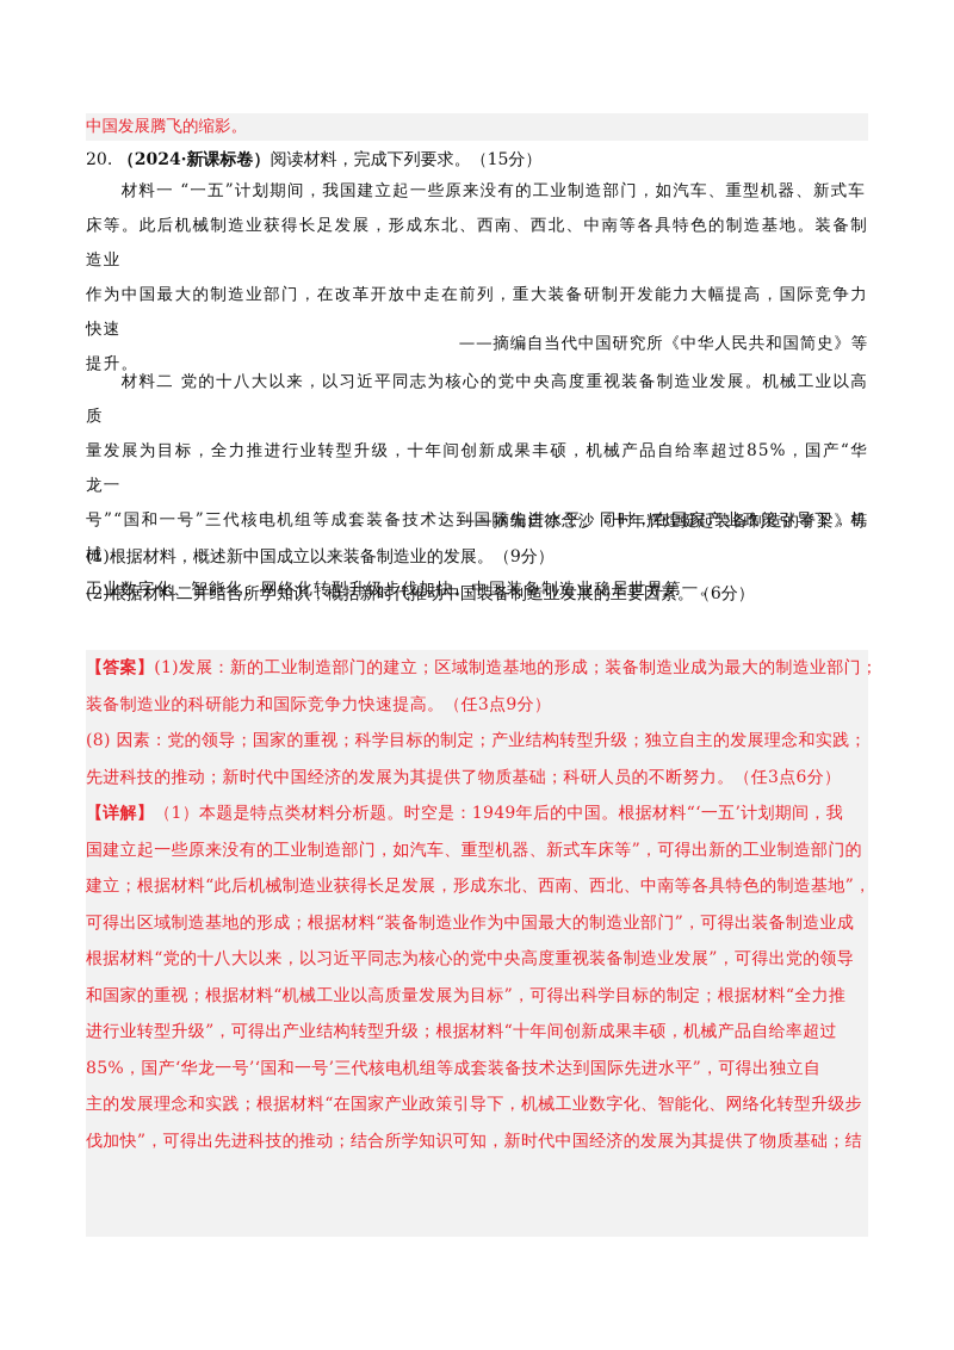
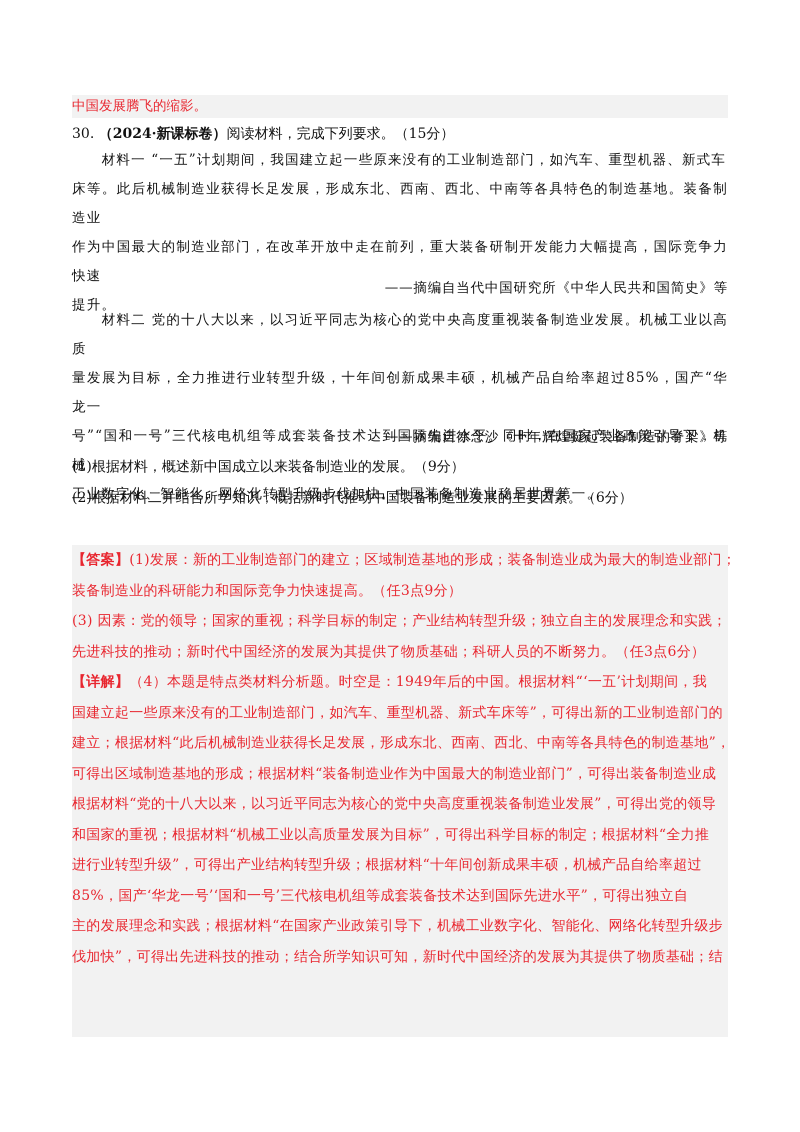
  中国发展腾飞的缩影。
- 20. （2024·新课标卷）阅读材料，完成下列要求。（15分）
+ 30. （2024·新课标卷）阅读材料，完成下列要求。（15分）
  材料一 “一五”计划期间，我国建立起一些原来没有的工业制造部门，如汽车、重型机器、新式车
  床等。此后机械制造业获得长足发展，形成东北、西南、西北、中南等各具特色的制造基地。装备制造业
  作为中国最大的制造业部门，在改革开放中走在前列，重大装备研制开发能力大幅提高，国际竞争力快速
  提升。
  ——摘编自当代中国研究所《中华人民共和国简史》等
  材料二 党的十八大以来，以习近平同志为核心的党中央高度重视装备制造业发展。机械工业以高质
  量发展为目标，全力推进行业转型升级，十年间创新成果丰硕，机械产品自给率超过85%，国产“华龙一
  号”“国和一号”三代核电机组等成套装备技术达到国际先进水平。同时，在国家产业政策引导下，机械
  工业数字化、智能化、网络化转型升级步伐加快。中国装备制造业稳居世界第一。
  ——摘编自徐念沙《十年辉煌挺起装备制造的脊梁》等
  (1)根据材料，概述新中国成立以来装备制造业的发展。（9分）
  (2)根据材料二并结合所学知识，概括新时代推动中国装备制造业发展的主要因素。（6分）
  【答案】(1)发展：新的工业制造部门的建立；区域制造基地的形成；装备制造业成为最大的制造业部门；
  装备制造业的科研能力和国际竞争力快速提高。（任3点9分）
- (8) 因素：党的领导；国家的重视；科学目标的制定；产业结构转型升级；独立自主的发展理念和实践；
+ (3) 因素：党的领导；国家的重视；科学目标的制定；产业结构转型升级；独立自主的发展理念和实践；
  先进科技的推动；新时代中国经济的发展为其提供了物质基础；科研人员的不断努力。（任3点6分）
- 【详解】（1）本题是特点类材料分析题。时空是：1949年后的中国。根据材料“‘一五’计划期间，我
+ 【详解】（4）本题是特点类材料分析题。时空是：1949年后的中国。根据材料“‘一五’计划期间，我
  国建立起一些原来没有的工业制造部门，如汽车、重型机器、新式车床等”，可得出新的工业制造部门的
  建立；根据材料“此后机械制造业获得长足发展，形成东北、西南、西北、中南等各具特色的制造基地”，
  可得出区域制造基地的形成；根据材料“装备制造业作为中国最大的制造业部门”，可得出装备制造业成
  根据材料“党的十八大以来，以习近平同志为核心的党中央高度重视装备制造业发展”，可得出党的领导
  和国家的重视；根据材料“机械工业以高质量发展为目标”，可得出科学目标的制定；根据材料“全力推
  进行业转型升级”，可得出产业结构转型升级；根据材料“十年间创新成果丰硕，机械产品自给率超过
  85%，国产‘华龙一号’‘国和一号’三代核电机组等成套装备技术达到国际先进水平”，可得出独立自
  主的发展理念和实践；根据材料“在国家产业政策引导下，机械工业数字化、智能化、网络化转型升级步
  伐加快”，可得出先进科技的推动；结合所学知识可知，新时代中国经济的发展为其提供了物质基础；结
